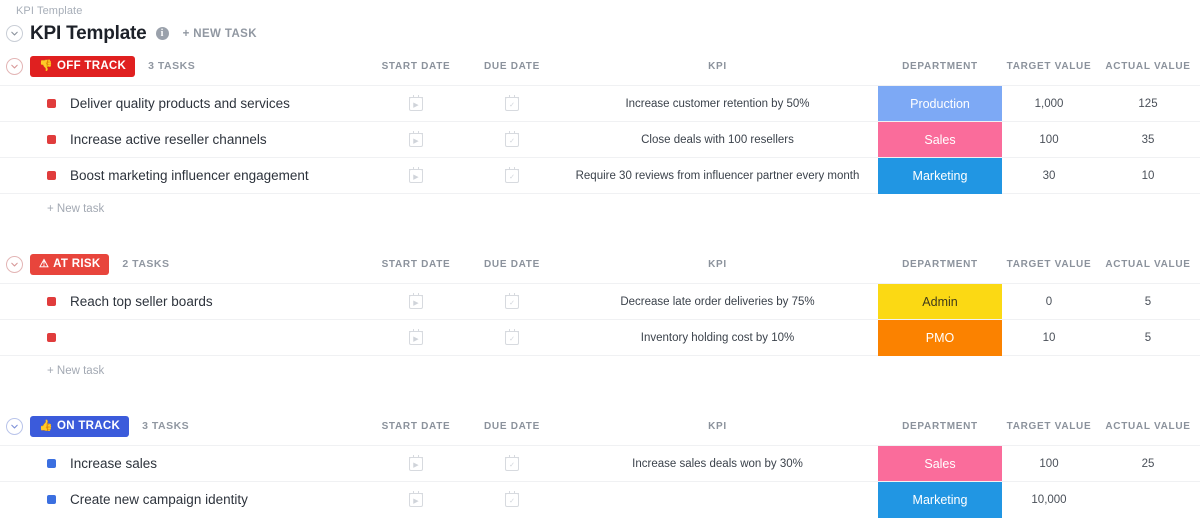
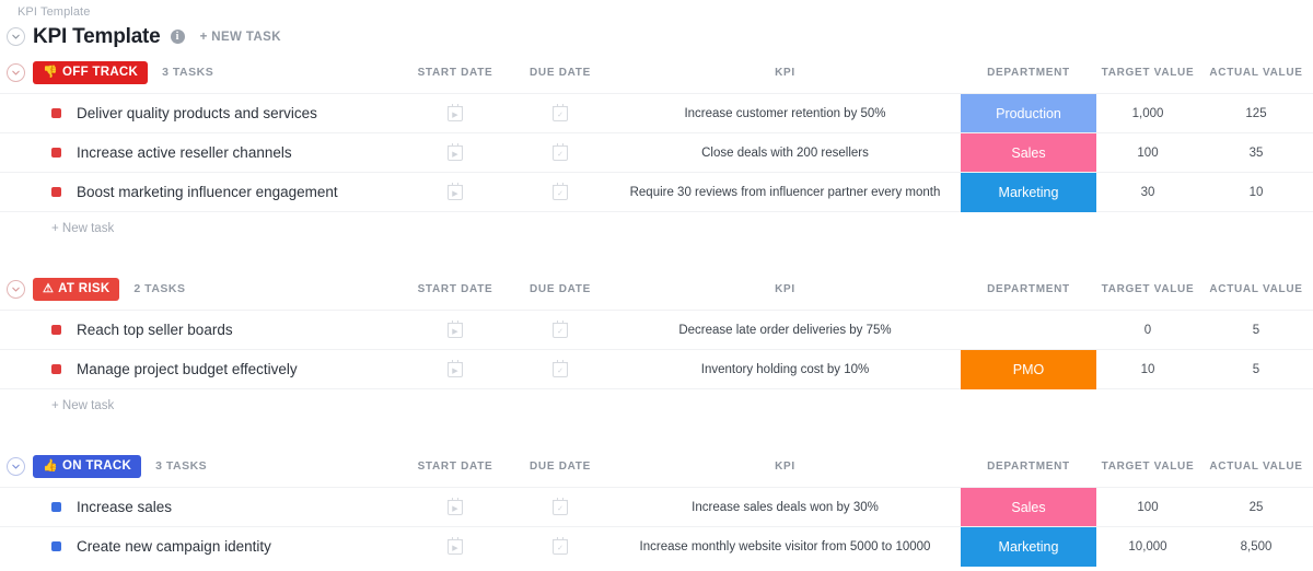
  KPI Template
  KPI Template
  i
  + NEW TASK
  👎
  OFF TRACK
  3 TASKS
  START DATE
  DUE DATE
  KPI
  DEPARTMENT
  TARGET VALUE
  ACTUAL VALUE
  Deliver quality products and services
  Increase customer retention by 50%
  Production
  1,000
  125
  Increase active reseller channels
- Close deals with 100 resellers
+ Close deals with 200 resellers
  Sales
  100
  35
  Boost marketing influencer engagement
  Require 30 reviews from influencer partner every month
  Marketing
  30
  10
  + New task
  ⚠
  AT RISK
  2 TASKS
  START DATE
  DUE DATE
  KPI
  DEPARTMENT
  TARGET VALUE
  ACTUAL VALUE
  Reach top seller boards
  Decrease late order deliveries by 75%
- Admin
  0
  5
+ Manage project budget effectively
  Inventory holding cost by 10%
  PMO
  10
  5
  + New task
  👍
  ON TRACK
  3 TASKS
  START DATE
  DUE DATE
  KPI
  DEPARTMENT
  TARGET VALUE
  ACTUAL VALUE
  Increase sales
  Increase sales deals won by 30%
  Sales
  100
  25
  Create new campaign identity
+ Increase monthly website visitor from 5000 to 10000
  Marketing
  10,000
+ 8,500
